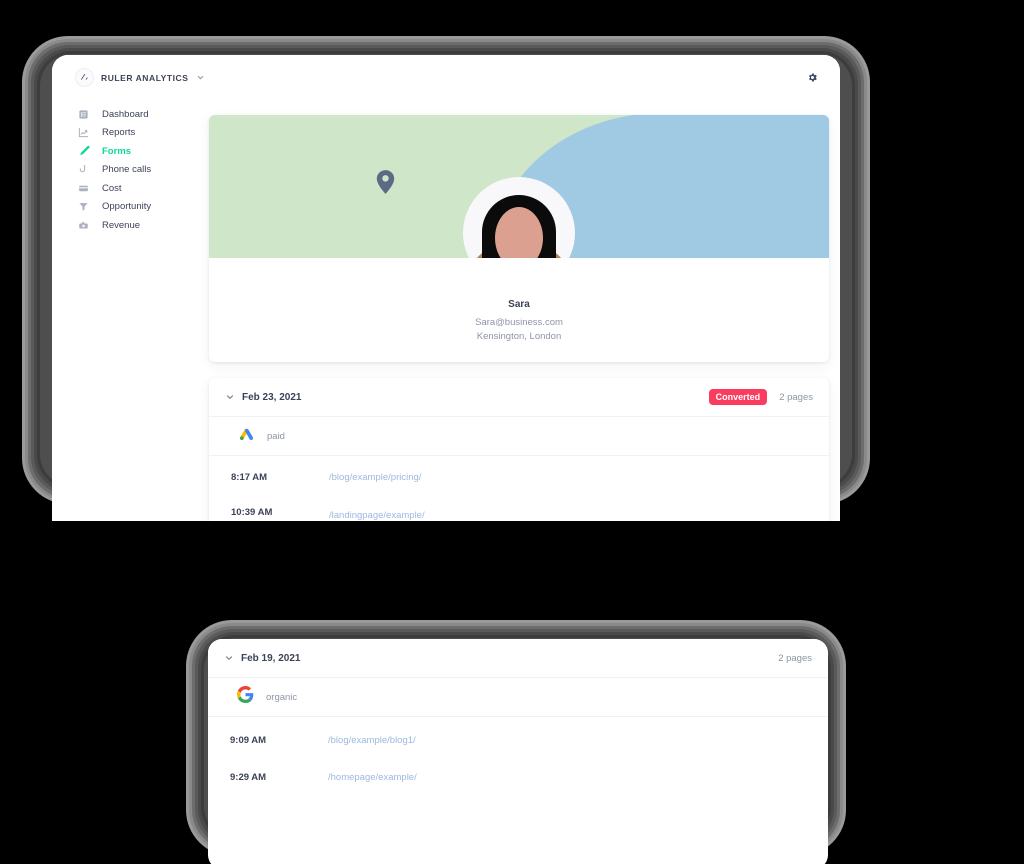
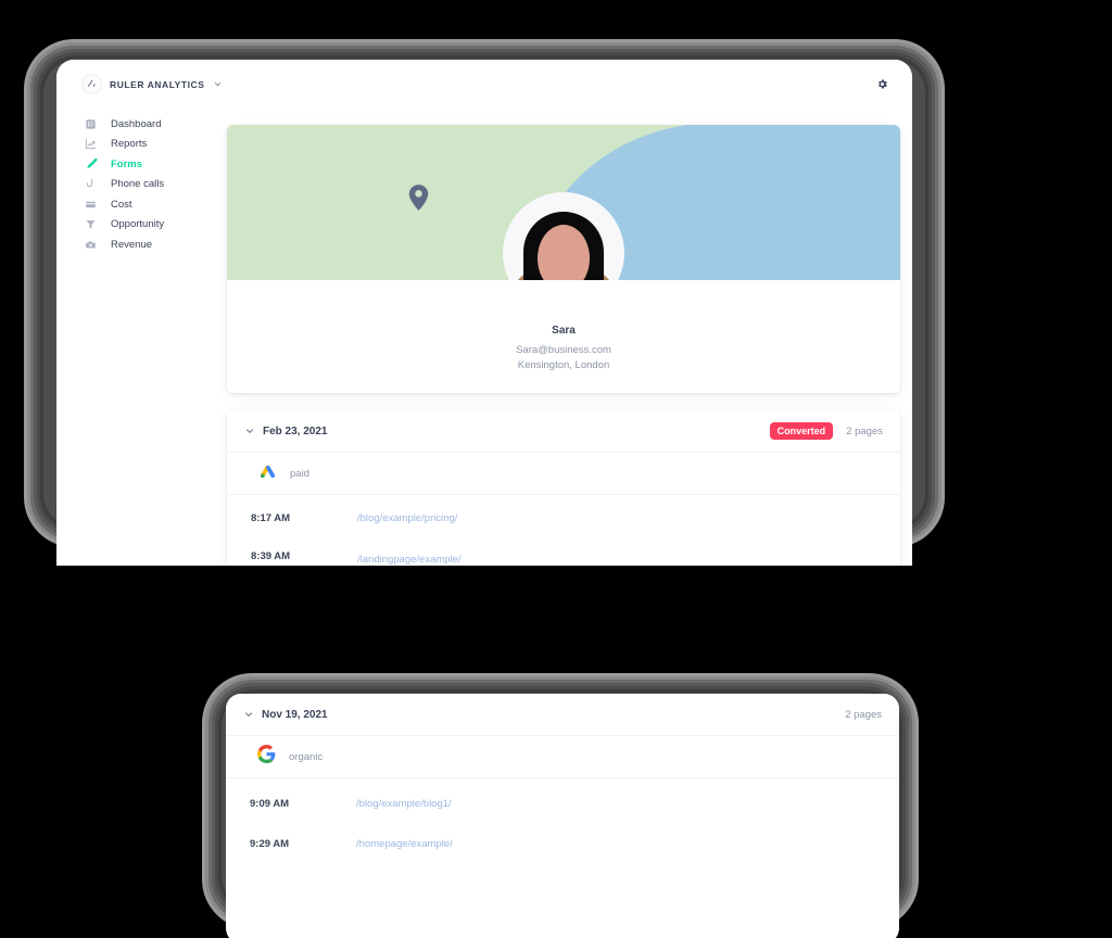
  RULER ANALYTICS
  Dashboard
  Reports
  Forms
  Phone calls
  Cost
  Opportunity
  Revenue
  Sara
  Sara@business.com
  Kensington, London
  Feb 23, 2021
  Converted
  2 pages
  paid
  8:17 AM
  /blog/example/pricing/
- 10:39 AM
+ 8:39 AM
  /landingpage/example/
- Feb 19, 2021
+ Nov 19, 2021
  2 pages
  organic
  9:09 AM
  /blog/example/blog1/
  9:29 AM
  /homepage/example/
